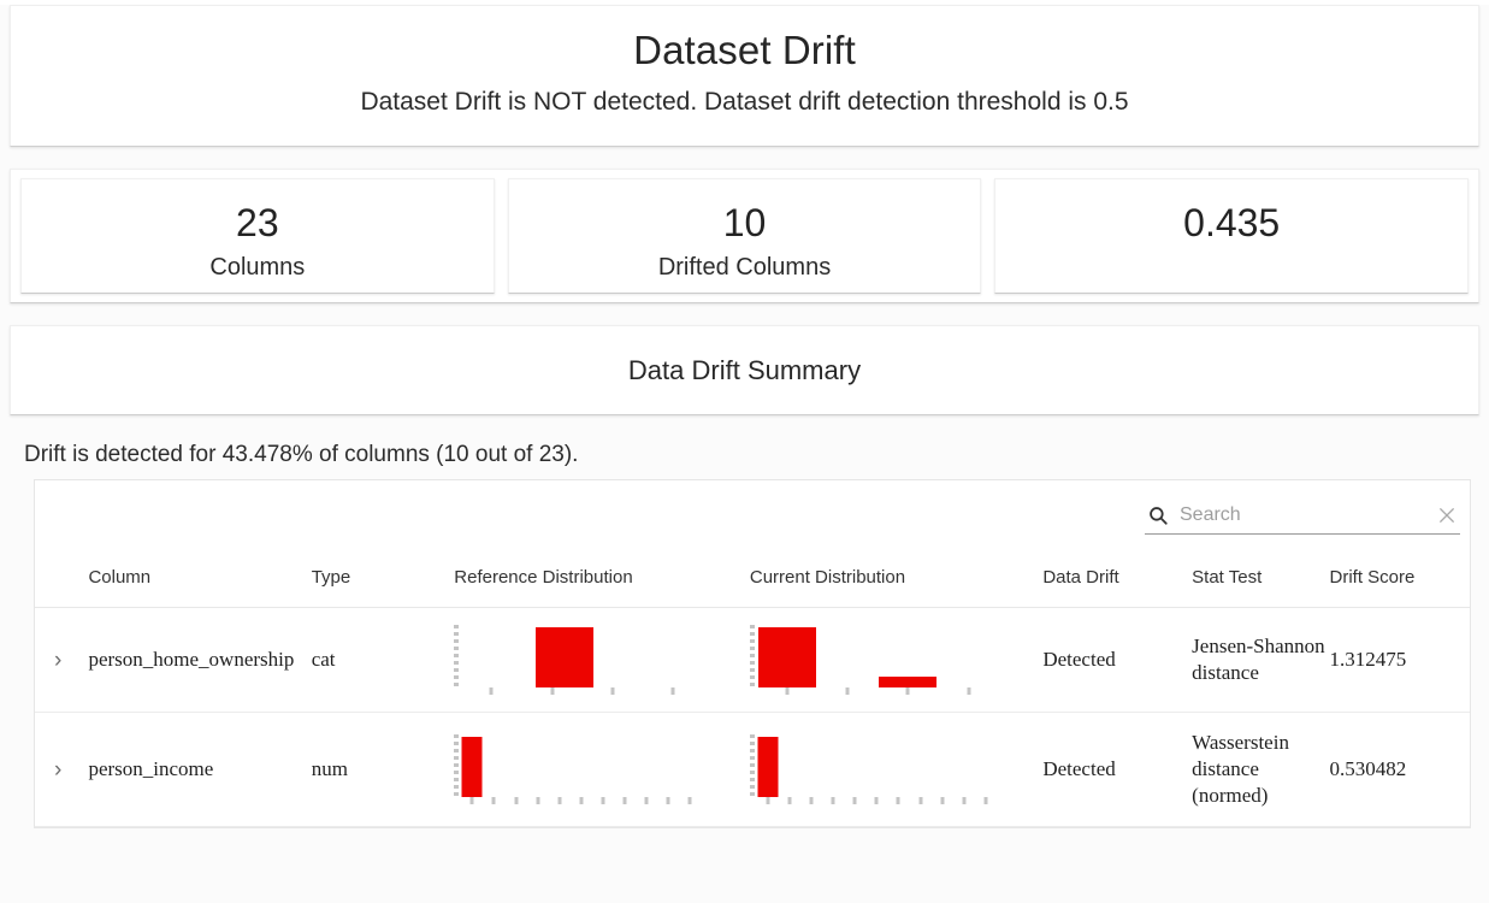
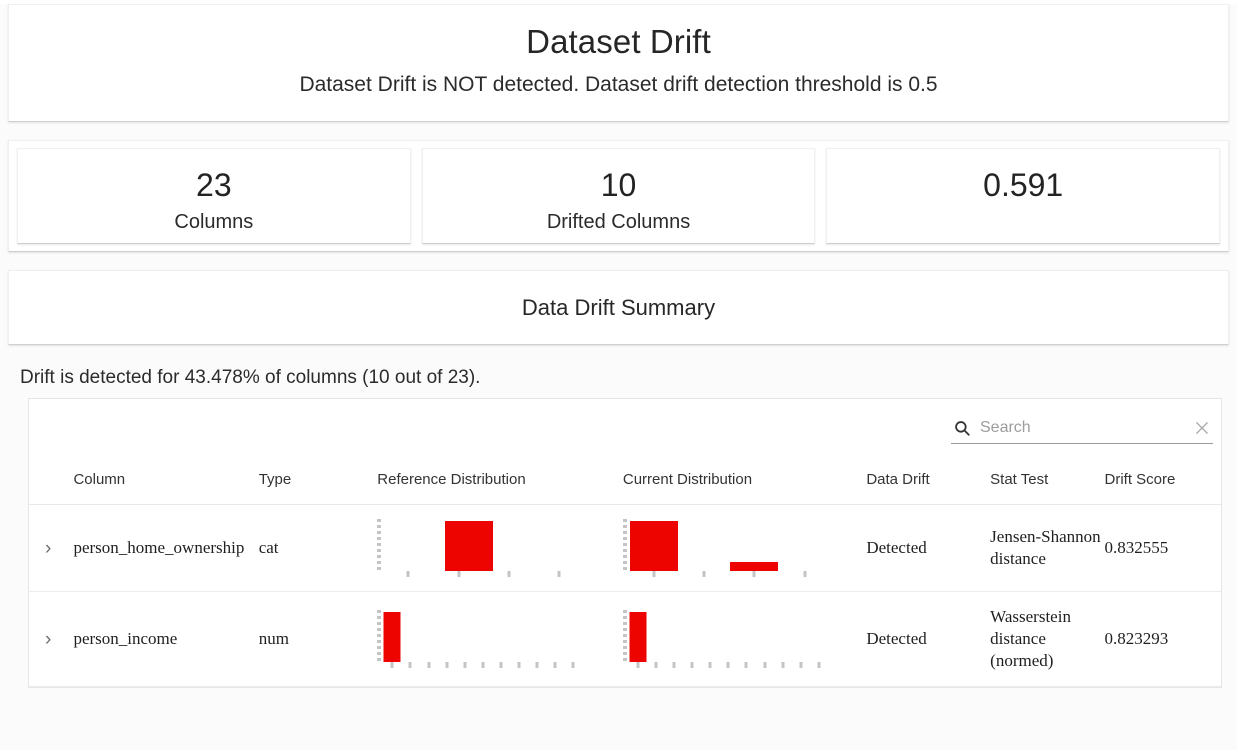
  Dataset Drift
  Dataset Drift is NOT detected. Dataset drift detection threshold is 0.5
  23
  Columns
  10
  Drifted Columns
- 0.435
+ 0.591
  Data Drift Summary
  Drift is detected for 43.478% of columns (10 out of 23).
  Search
  	Column	Type	Reference Distribution	Current Distribution	Data Drift	Stat Test	Drift Score
- ›	person_home_ownership	cat			Detected	Jensen-Shannon distance	1.312475
+ ›	person_home_ownership	cat			Detected	Jensen-Shannon distance	0.832555
- ›	person_income	num			Detected	Wasserstein distance (normed)	0.530482
+ ›	person_income	num			Detected	Wasserstein distance (normed)	0.823293
